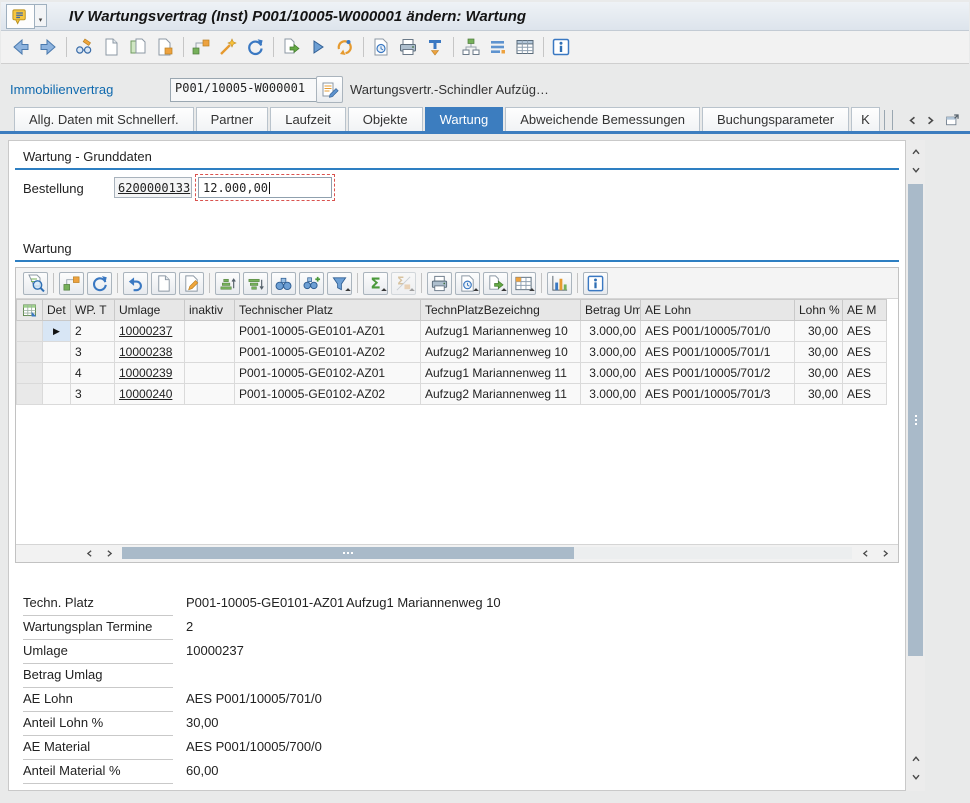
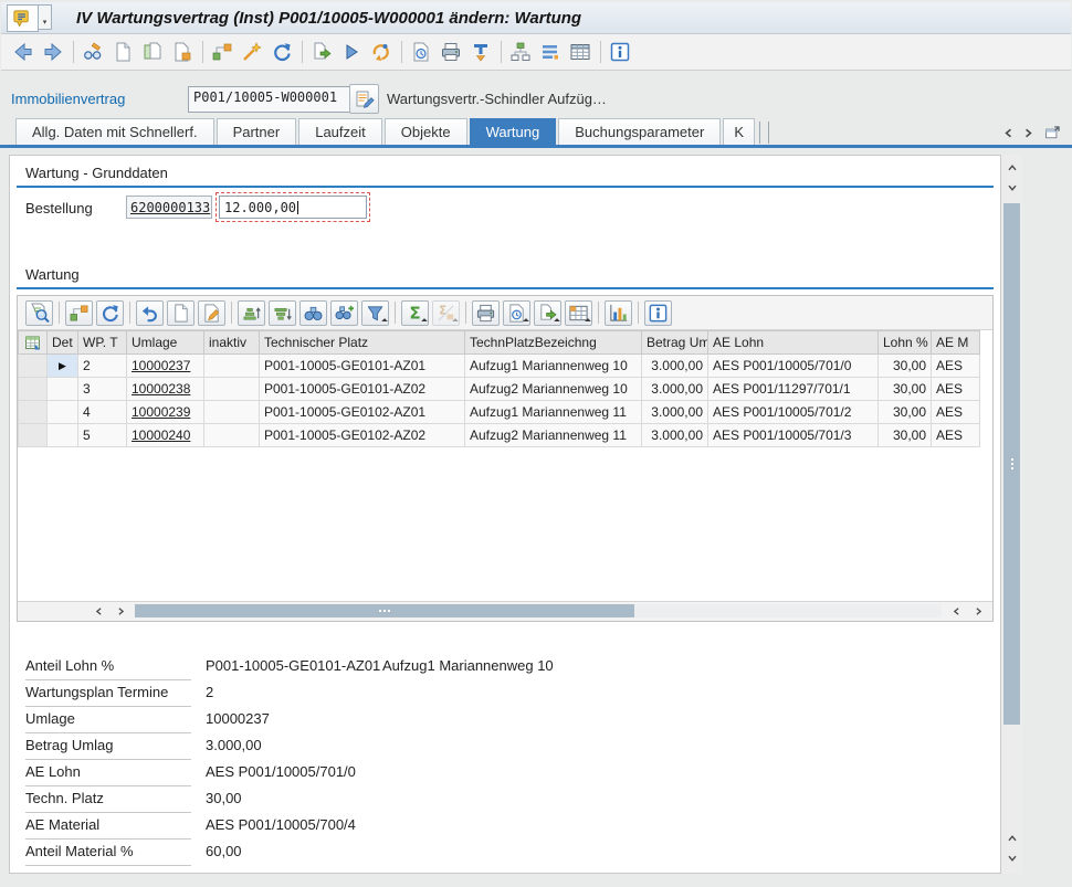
  IV Wartungsvertrag (Inst) P001/10005-W000001 ändern: Wartung
  Immobilienvertrag
  P001/10005-W000001
  Wartungsvertr.-Schindler Aufzüg…
  Allg. Daten mit Schnellerf.
  Partner
  Laufzeit
  Objekte
  Wartung
- Abweichende Bemessungen
  Buchungsparameter
  K
  Wartung - Grunddaten
  Bestellung
  6200000133
  12.000,00
  Wartung
  	Det	WP. T	Umlage	inaktiv	Technischer Platz	TechnPlatzBezeichng	Betrag Um	AE Lohn	Lohn %	AE M
  	▶	2	10000237		P001-10005-GE0101-AZ01	Aufzug1 Mariannenweg 10	3.000,00	AES P001/10005/701/0	30,00	AES
- 		3	10000238		P001-10005-GE0101-AZ02	Aufzug2 Mariannenweg 10	3.000,00	AES P001/10005/701/1	30,00	AES
+ 		3	10000238		P001-10005-GE0101-AZ02	Aufzug2 Mariannenweg 10	3.000,00	AES P001/11297/701/1	30,00	AES
  		4	10000239		P001-10005-GE0102-AZ01	Aufzug1 Mariannenweg 11	3.000,00	AES P001/10005/701/2	30,00	AES
- 		3	10000240		P001-10005-GE0102-AZ02	Aufzug2 Mariannenweg 11	3.000,00	AES P001/10005/701/3	30,00	AES
+ 		5	10000240		P001-10005-GE0102-AZ02	Aufzug2 Mariannenweg 11	3.000,00	AES P001/10005/701/3	30,00	AES
- Techn. Platz
+ Anteil Lohn %
  P001-10005-GE0101-AZ01
  Aufzug1 Mariannenweg 10
  Wartungsplan Termine
  2
  Umlage
  10000237
  Betrag Umlag
+ 3.000,00
  AE Lohn
  AES P001/10005/701/0
- Anteil Lohn %
+ Techn. Platz
  30,00
  AE Material
- AES P001/10005/700/0
+ AES P001/10005/700/4
  Anteil Material %
  60,00
